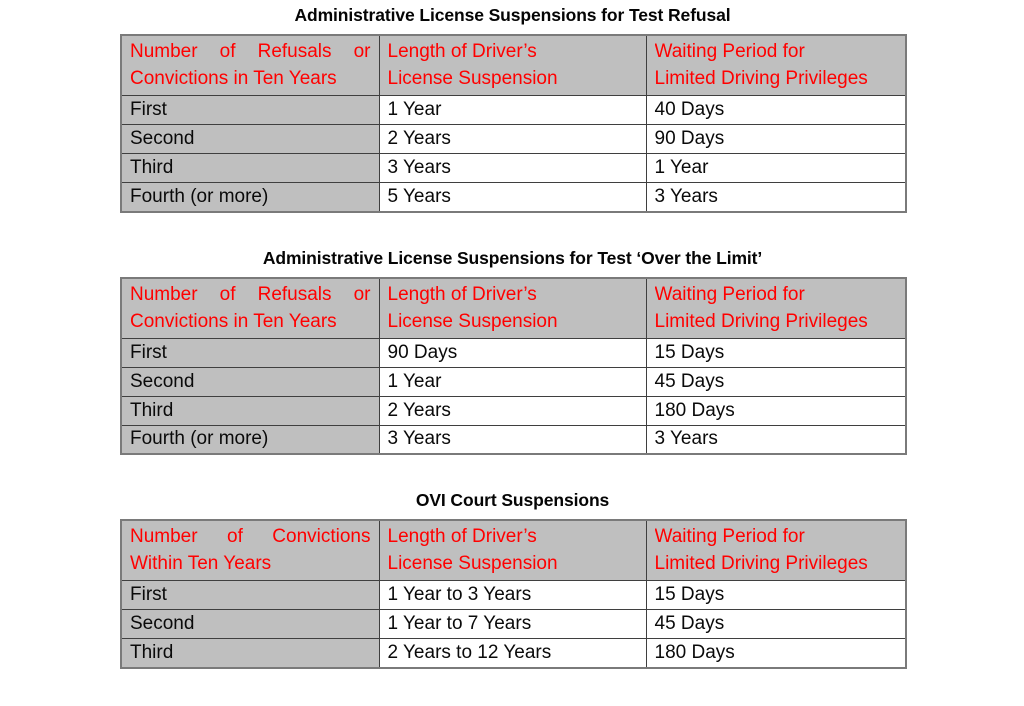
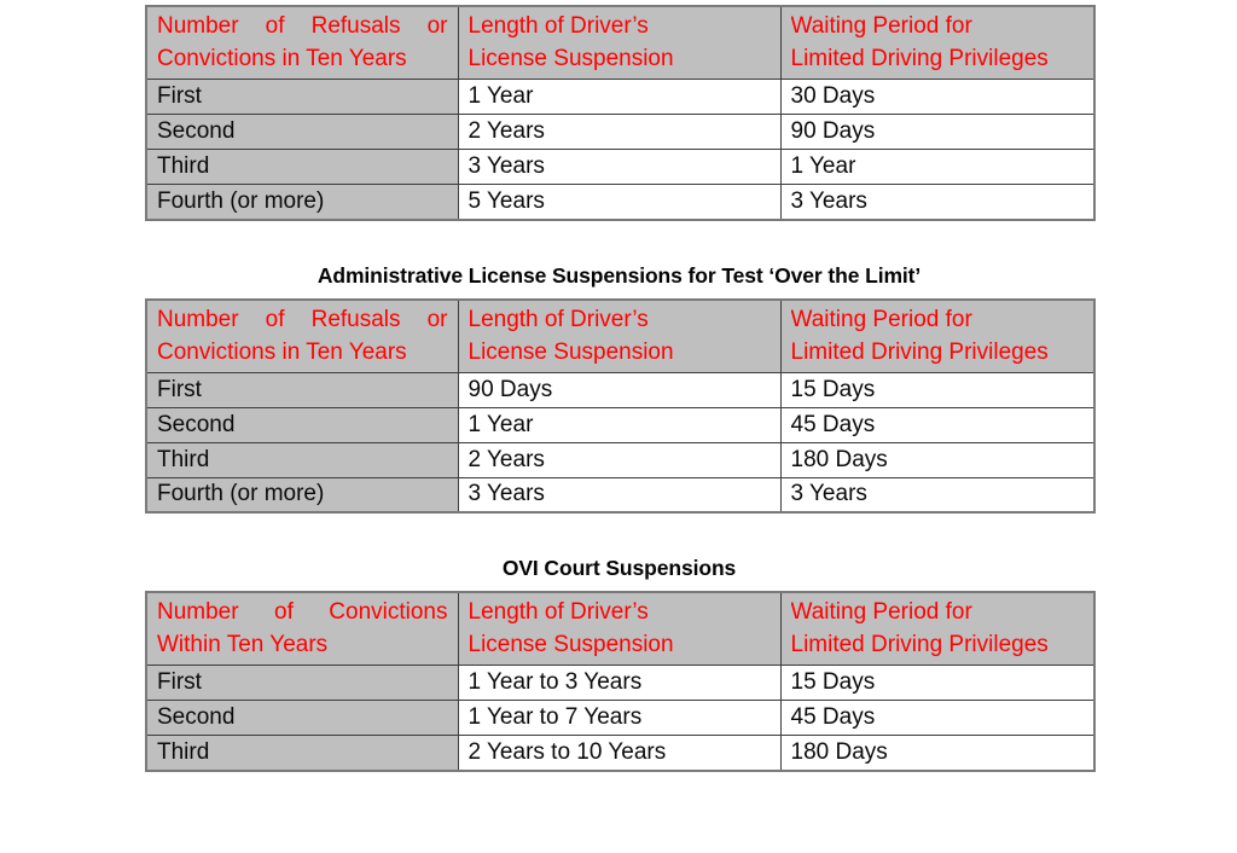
- Administrative License Suspensions for Test Refusal
  Number of Refusals or Convictions in Ten Years	Length of Driver’s License Suspension	Waiting Period for Limited Driving Privileges
- First	1 Year	40 Days
+ First	1 Year	30 Days
  Second	2 Years	90 Days
  Third	3 Years	1 Year
  Fourth (or more)	5 Years	3 Years
  Administrative License Suspensions for Test ‘Over the Limit’
  Number of Refusals or Convictions in Ten Years	Length of Driver’s License Suspension	Waiting Period for Limited Driving Privileges
  First	90 Days	15 Days
  Second	1 Year	45 Days
  Third	2 Years	180 Days
  Fourth (or more)	3 Years	3 Years
  OVI Court Suspensions
  Number of Convictions Within Ten Years	Length of Driver’s License Suspension	Waiting Period for Limited Driving Privileges
  First	1 Year to 3 Years	15 Days
  Second	1 Year to 7 Years	45 Days
- Third	2 Years to 12 Years	180 Days
+ Third	2 Years to 10 Years	180 Days
